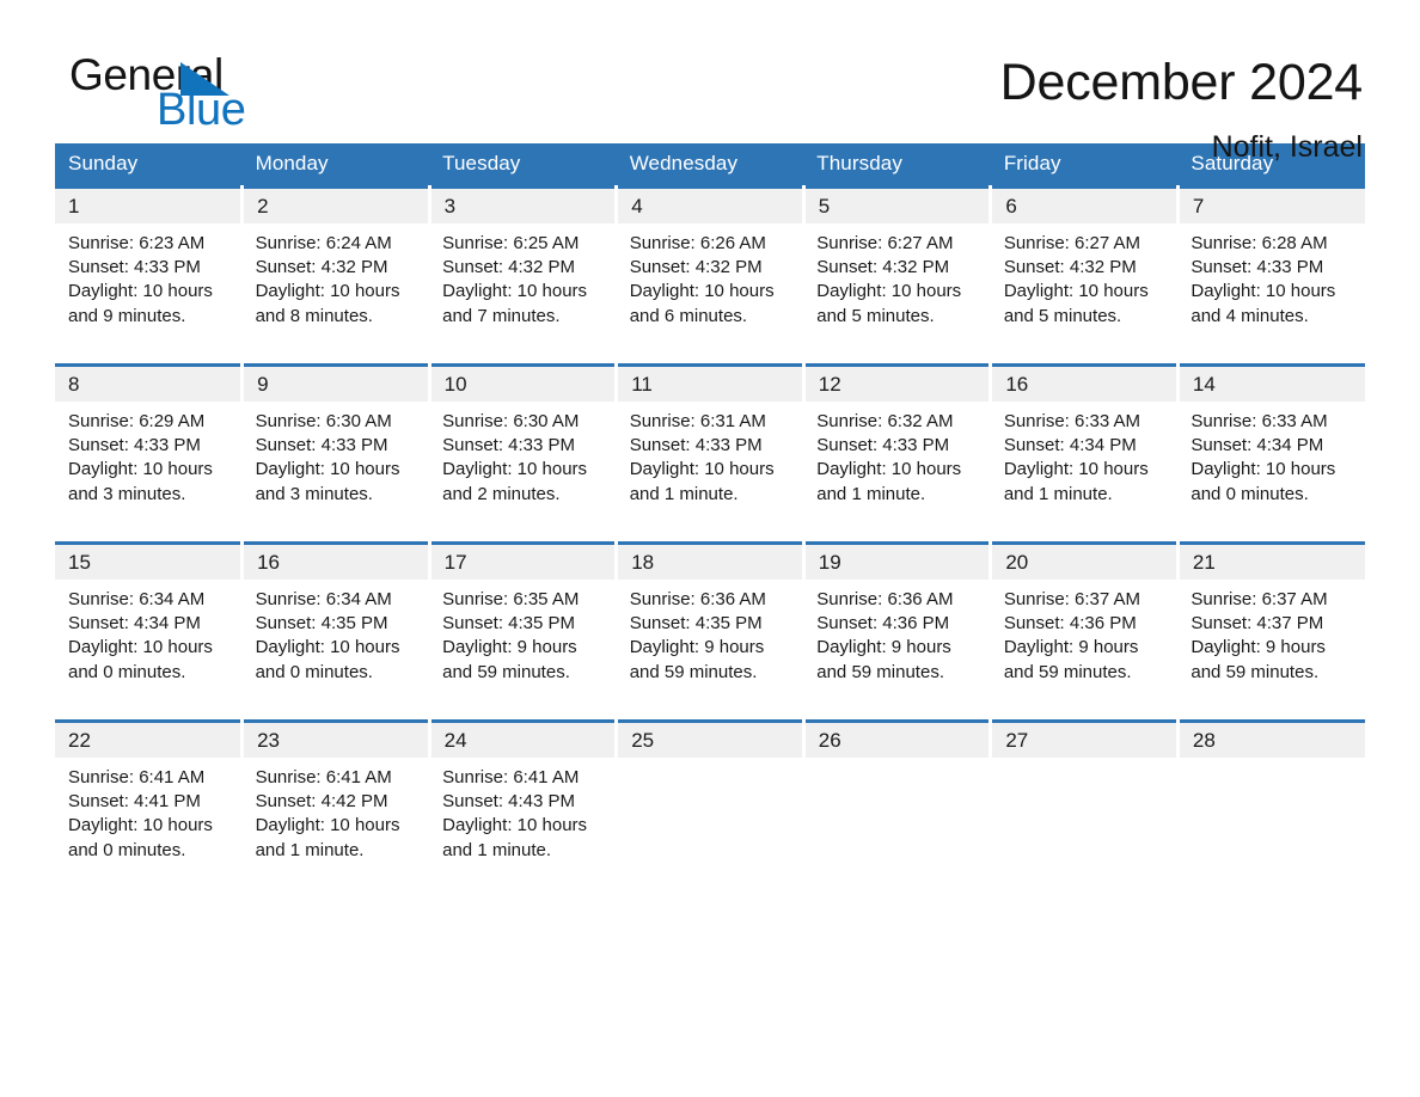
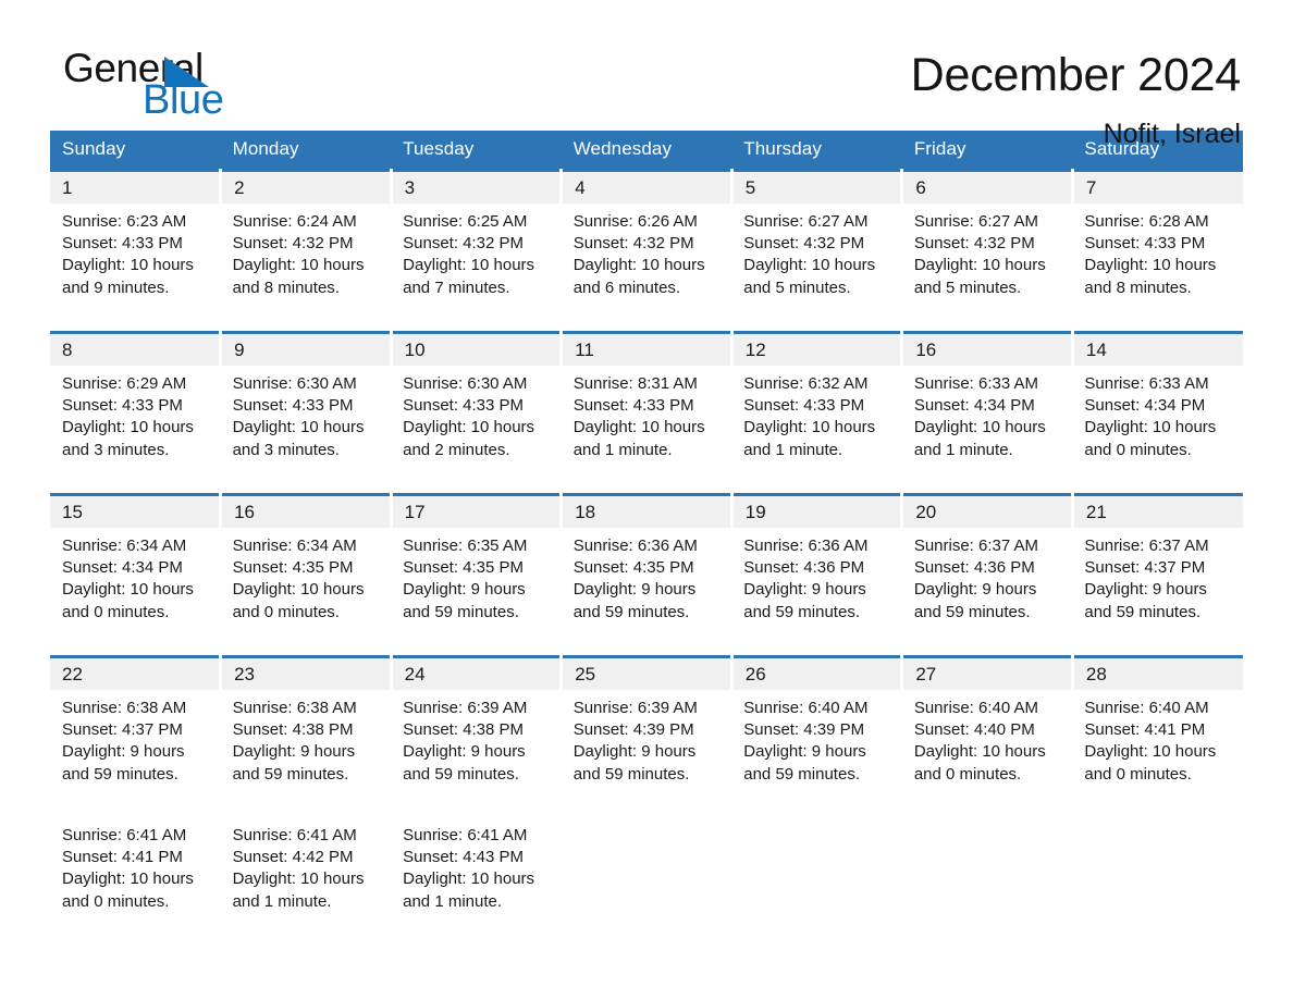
  General
  Blue
  December 2024
  Nofit, Israel
  Sunday	Monday	Tuesday	Wednesday	Thursday	Friday	Saturday
  1	2	3	4	5	6	7
- Sunrise: 6:23 AM Sunset: 4:33 PM Daylight: 10 hours and 9 minutes.	Sunrise: 6:24 AM Sunset: 4:32 PM Daylight: 10 hours and 8 minutes.	Sunrise: 6:25 AM Sunset: 4:32 PM Daylight: 10 hours and 7 minutes.	Sunrise: 6:26 AM Sunset: 4:32 PM Daylight: 10 hours and 6 minutes.	Sunrise: 6:27 AM Sunset: 4:32 PM Daylight: 10 hours and 5 minutes.	Sunrise: 6:27 AM Sunset: 4:32 PM Daylight: 10 hours and 5 minutes.	Sunrise: 6:28 AM Sunset: 4:33 PM Daylight: 10 hours and 4 minutes.
+ Sunrise: 6:23 AM Sunset: 4:33 PM Daylight: 10 hours and 9 minutes.	Sunrise: 6:24 AM Sunset: 4:32 PM Daylight: 10 hours and 8 minutes.	Sunrise: 6:25 AM Sunset: 4:32 PM Daylight: 10 hours and 7 minutes.	Sunrise: 6:26 AM Sunset: 4:32 PM Daylight: 10 hours and 6 minutes.	Sunrise: 6:27 AM Sunset: 4:32 PM Daylight: 10 hours and 5 minutes.	Sunrise: 6:27 AM Sunset: 4:32 PM Daylight: 10 hours and 5 minutes.	Sunrise: 6:28 AM Sunset: 4:33 PM Daylight: 10 hours and 8 minutes.
  8	9	10	11	12	16	14
- Sunrise: 6:29 AM Sunset: 4:33 PM Daylight: 10 hours and 3 minutes.	Sunrise: 6:30 AM Sunset: 4:33 PM Daylight: 10 hours and 3 minutes.	Sunrise: 6:30 AM Sunset: 4:33 PM Daylight: 10 hours and 2 minutes.	Sunrise: 6:31 AM Sunset: 4:33 PM Daylight: 10 hours and 1 minute.	Sunrise: 6:32 AM Sunset: 4:33 PM Daylight: 10 hours and 1 minute.	Sunrise: 6:33 AM Sunset: 4:34 PM Daylight: 10 hours and 1 minute.	Sunrise: 6:33 AM Sunset: 4:34 PM Daylight: 10 hours and 0 minutes.
+ Sunrise: 6:29 AM Sunset: 4:33 PM Daylight: 10 hours and 3 minutes.	Sunrise: 6:30 AM Sunset: 4:33 PM Daylight: 10 hours and 3 minutes.	Sunrise: 6:30 AM Sunset: 4:33 PM Daylight: 10 hours and 2 minutes.	Sunrise: 8:31 AM Sunset: 4:33 PM Daylight: 10 hours and 1 minute.	Sunrise: 6:32 AM Sunset: 4:33 PM Daylight: 10 hours and 1 minute.	Sunrise: 6:33 AM Sunset: 4:34 PM Daylight: 10 hours and 1 minute.	Sunrise: 6:33 AM Sunset: 4:34 PM Daylight: 10 hours and 0 minutes.
  15	16	17	18	19	20	21
  Sunrise: 6:34 AM Sunset: 4:34 PM Daylight: 10 hours and 0 minutes.	Sunrise: 6:34 AM Sunset: 4:35 PM Daylight: 10 hours and 0 minutes.	Sunrise: 6:35 AM Sunset: 4:35 PM Daylight: 9 hours and 59 minutes.	Sunrise: 6:36 AM Sunset: 4:35 PM Daylight: 9 hours and 59 minutes.	Sunrise: 6:36 AM Sunset: 4:36 PM Daylight: 9 hours and 59 minutes.	Sunrise: 6:37 AM Sunset: 4:36 PM Daylight: 9 hours and 59 minutes.	Sunrise: 6:37 AM Sunset: 4:37 PM Daylight: 9 hours and 59 minutes.
  22	23	24	25	26	27	28
+ Sunrise: 6:38 AM Sunset: 4:37 PM Daylight: 9 hours and 59 minutes.	Sunrise: 6:38 AM Sunset: 4:38 PM Daylight: 9 hours and 59 minutes.	Sunrise: 6:39 AM Sunset: 4:38 PM Daylight: 9 hours and 59 minutes.	Sunrise: 6:39 AM Sunset: 4:39 PM Daylight: 9 hours and 59 minutes.	Sunrise: 6:40 AM Sunset: 4:39 PM Daylight: 9 hours and 59 minutes.	Sunrise: 6:40 AM Sunset: 4:40 PM Daylight: 10 hours and 0 minutes.	Sunrise: 6:40 AM Sunset: 4:41 PM Daylight: 10 hours and 0 minutes.
  Sunrise: 6:41 AM Sunset: 4:41 PM Daylight: 10 hours and 0 minutes.	Sunrise: 6:41 AM Sunset: 4:42 PM Daylight: 10 hours and 1 minute.	Sunrise: 6:41 AM Sunset: 4:43 PM Daylight: 10 hours and 1 minute.
